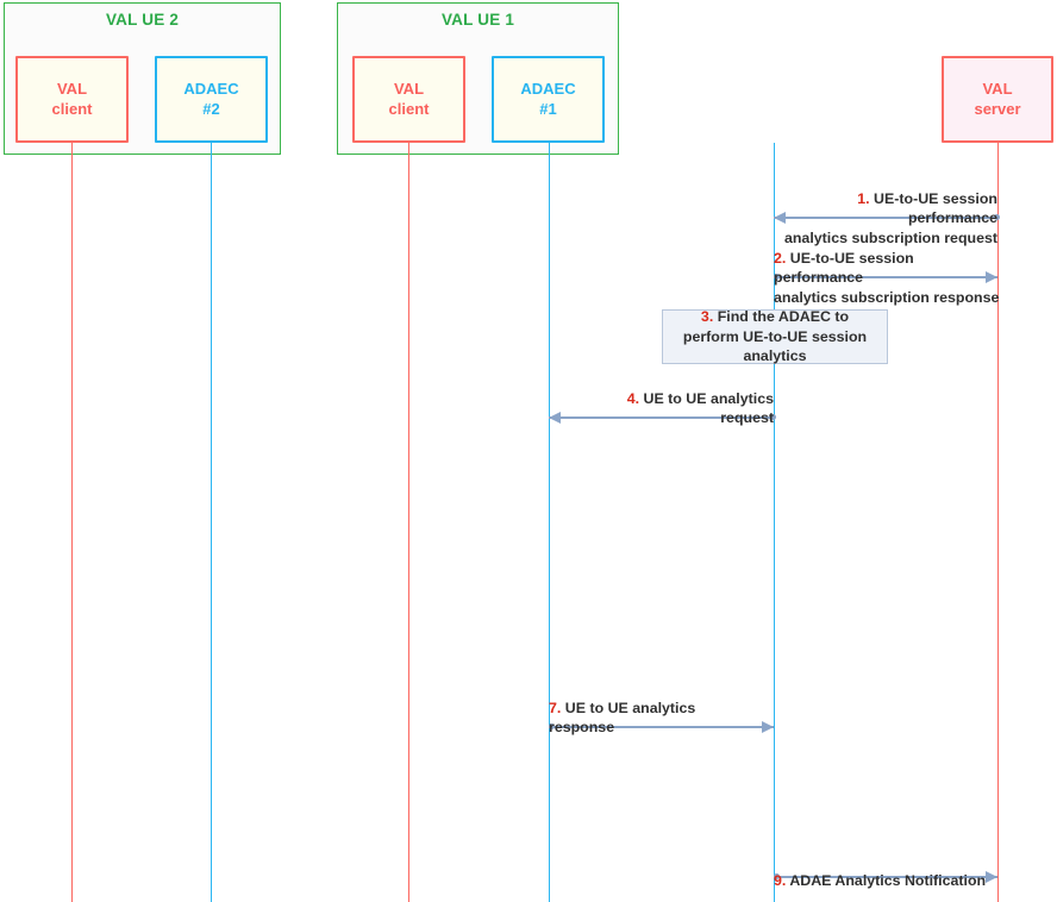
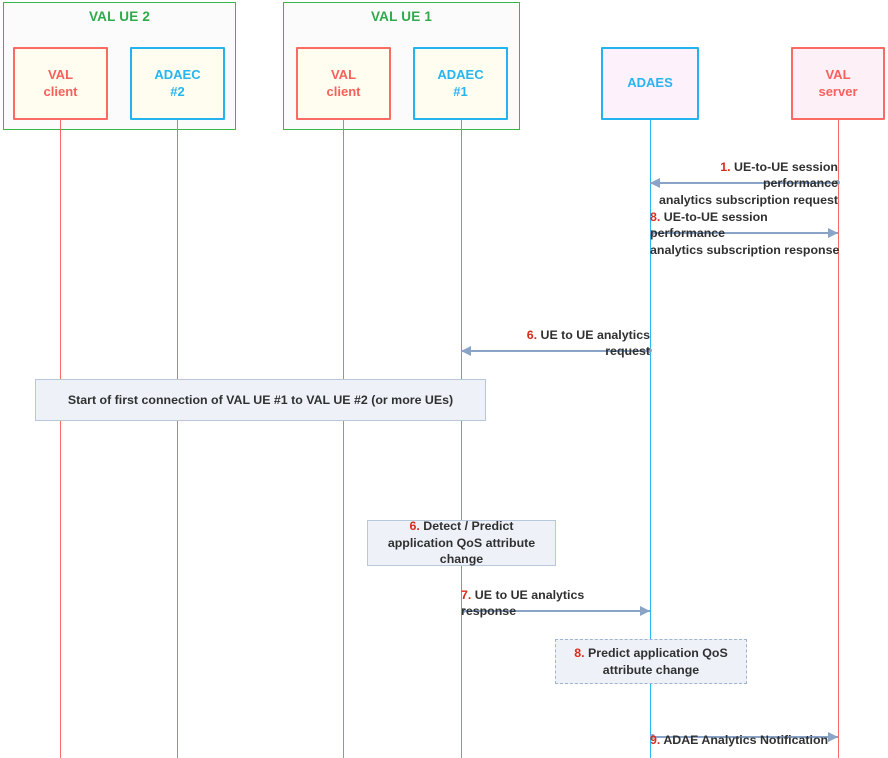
  VAL UE 2
  VAL
  client
  ADAEC
  #2
  VAL UE 1
  VAL
  client
  ADAEC
  #1
+ ADAES
  VAL
  server
  1. UE-to-UE session performance
  analytics subscription request
- 2. UE-to-UE session performance
+ 8. UE-to-UE session performance
  analytics subscription response
- 3. Find the ADAEC to perform UE-to-UE session analytics
- 4. UE to UE analytics
+ 6. UE to UE analytics
  request
+ Start of first connection of VAL UE #1 to VAL UE #2 (or more UEs)
+ 6. Detect / Predict application QoS attribute change
  7. UE to UE analytics
  response
+ 8. Predict application QoS attribute change
  9. ADAE Analytics Notification
